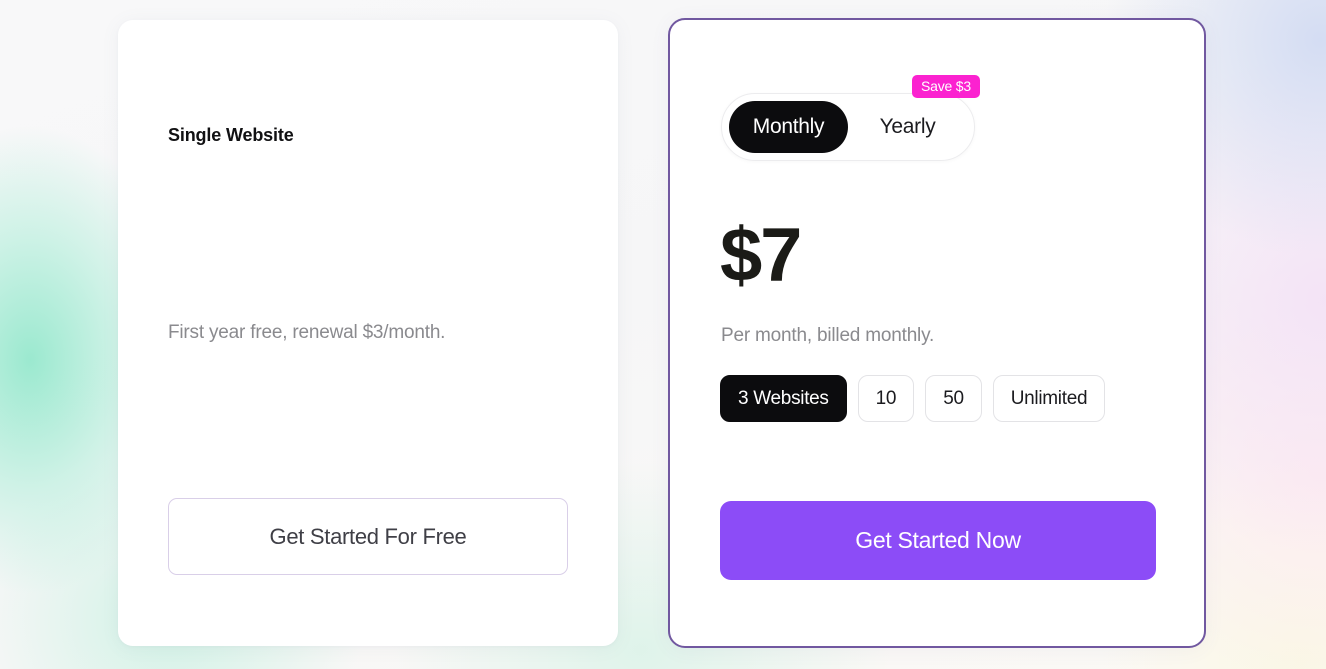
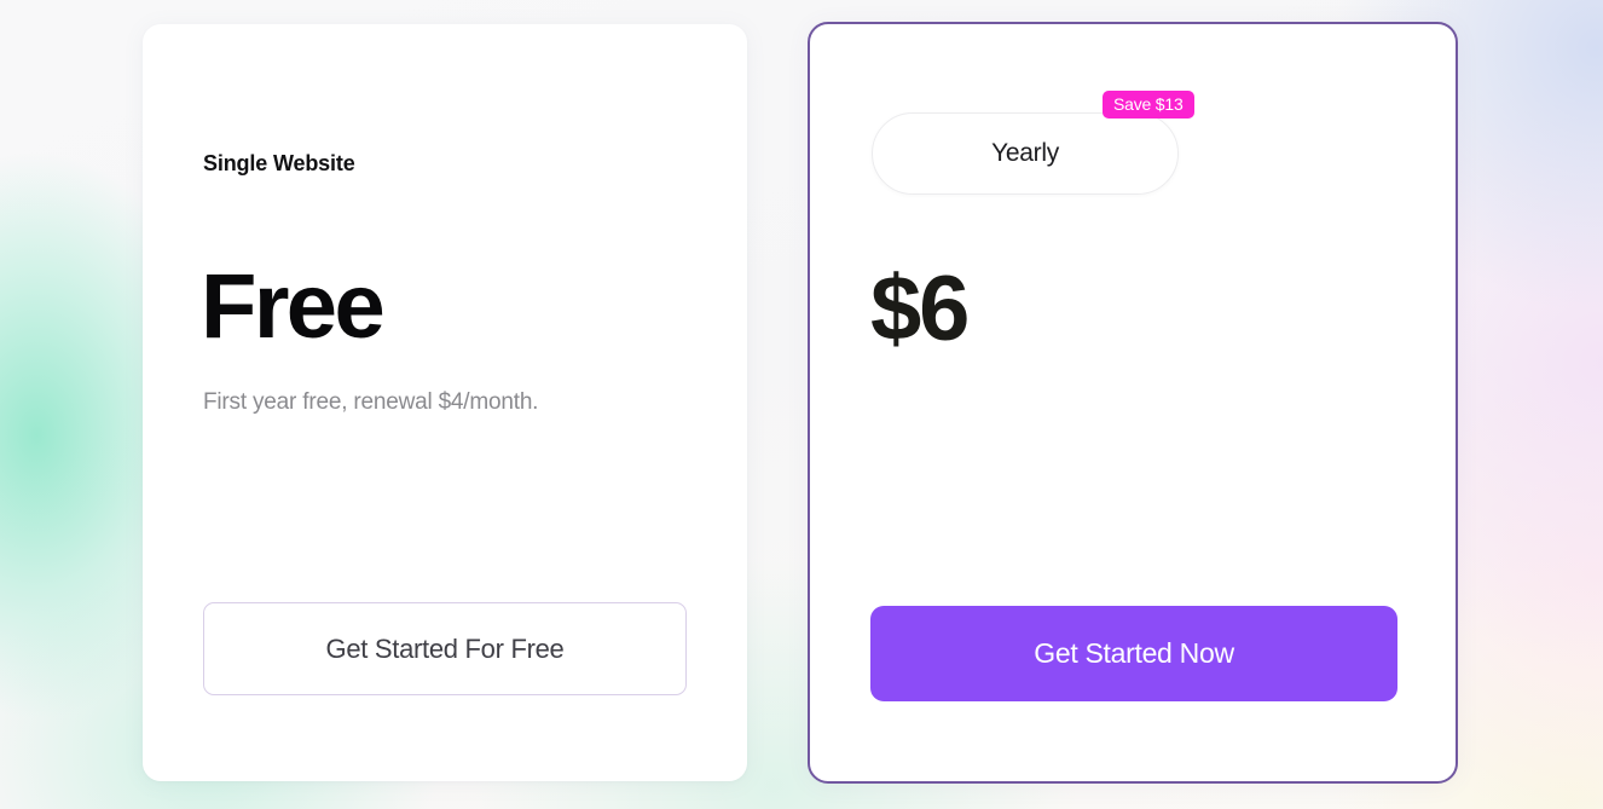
  Single Website
+ Free
- First year free, renewal $3/month.
+ First year free, renewal $4/month.
  Get Started For Free
- Save $3
+ Save $13
- Monthly
  Yearly
- $7
+ $6
- Per month, billed monthly.
- 3 Websites
- 10
- 50
- Unlimited
  Get Started Now
